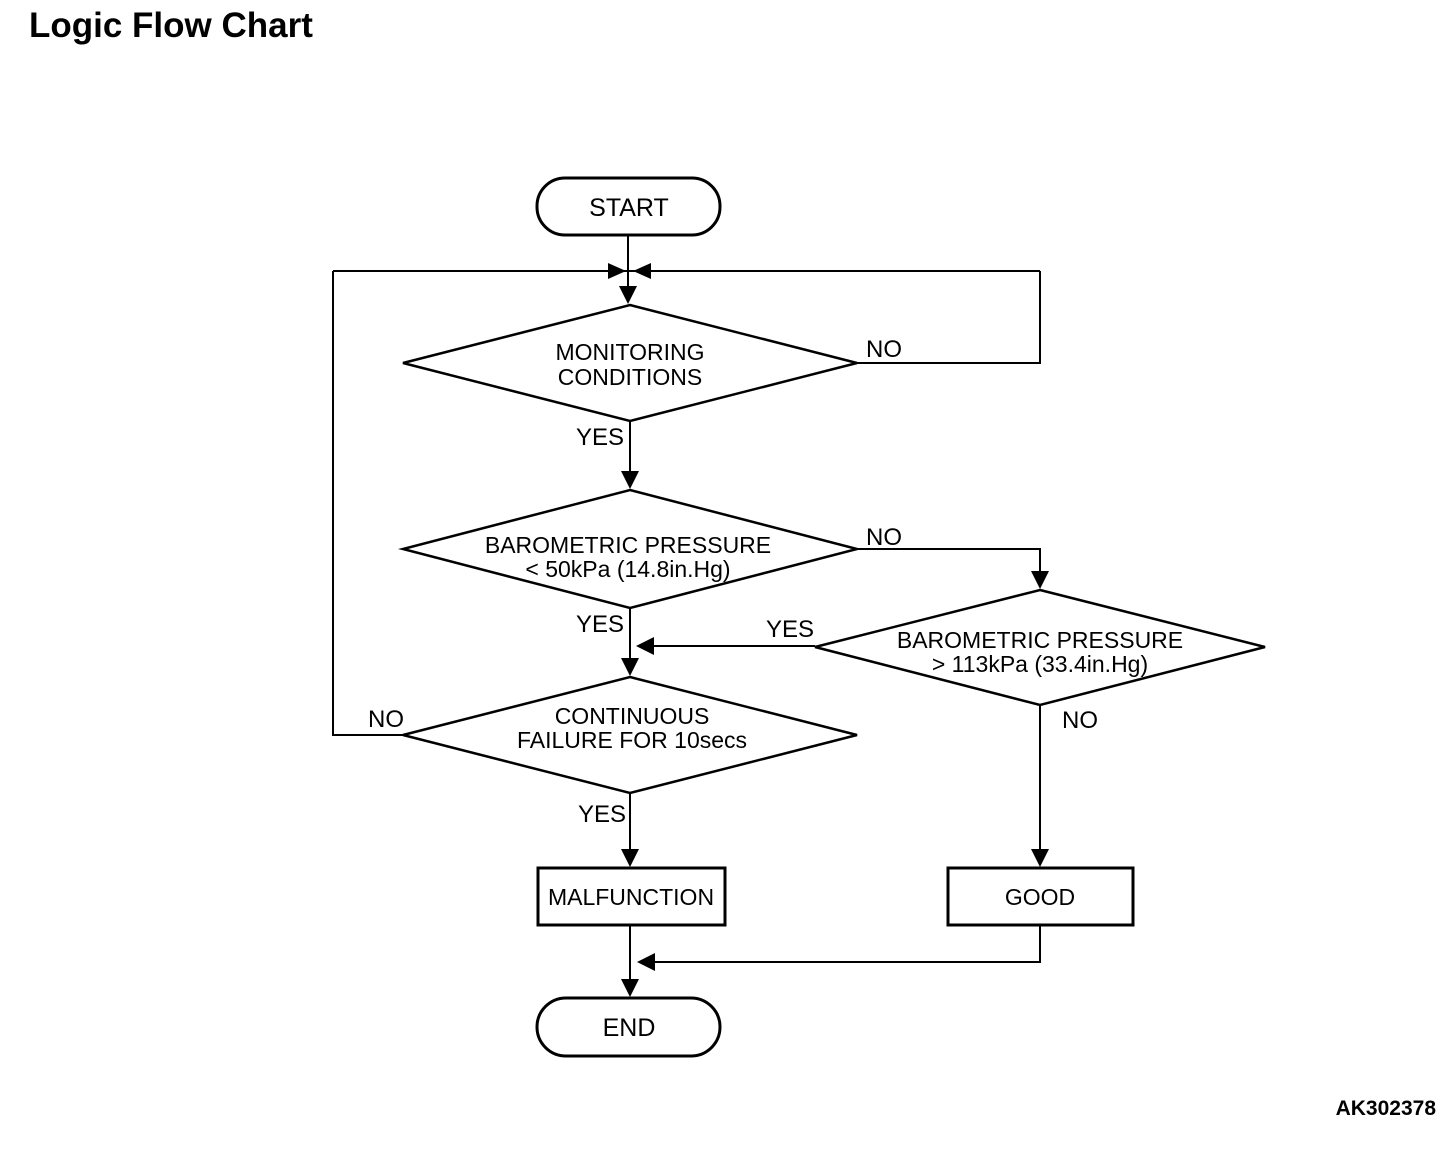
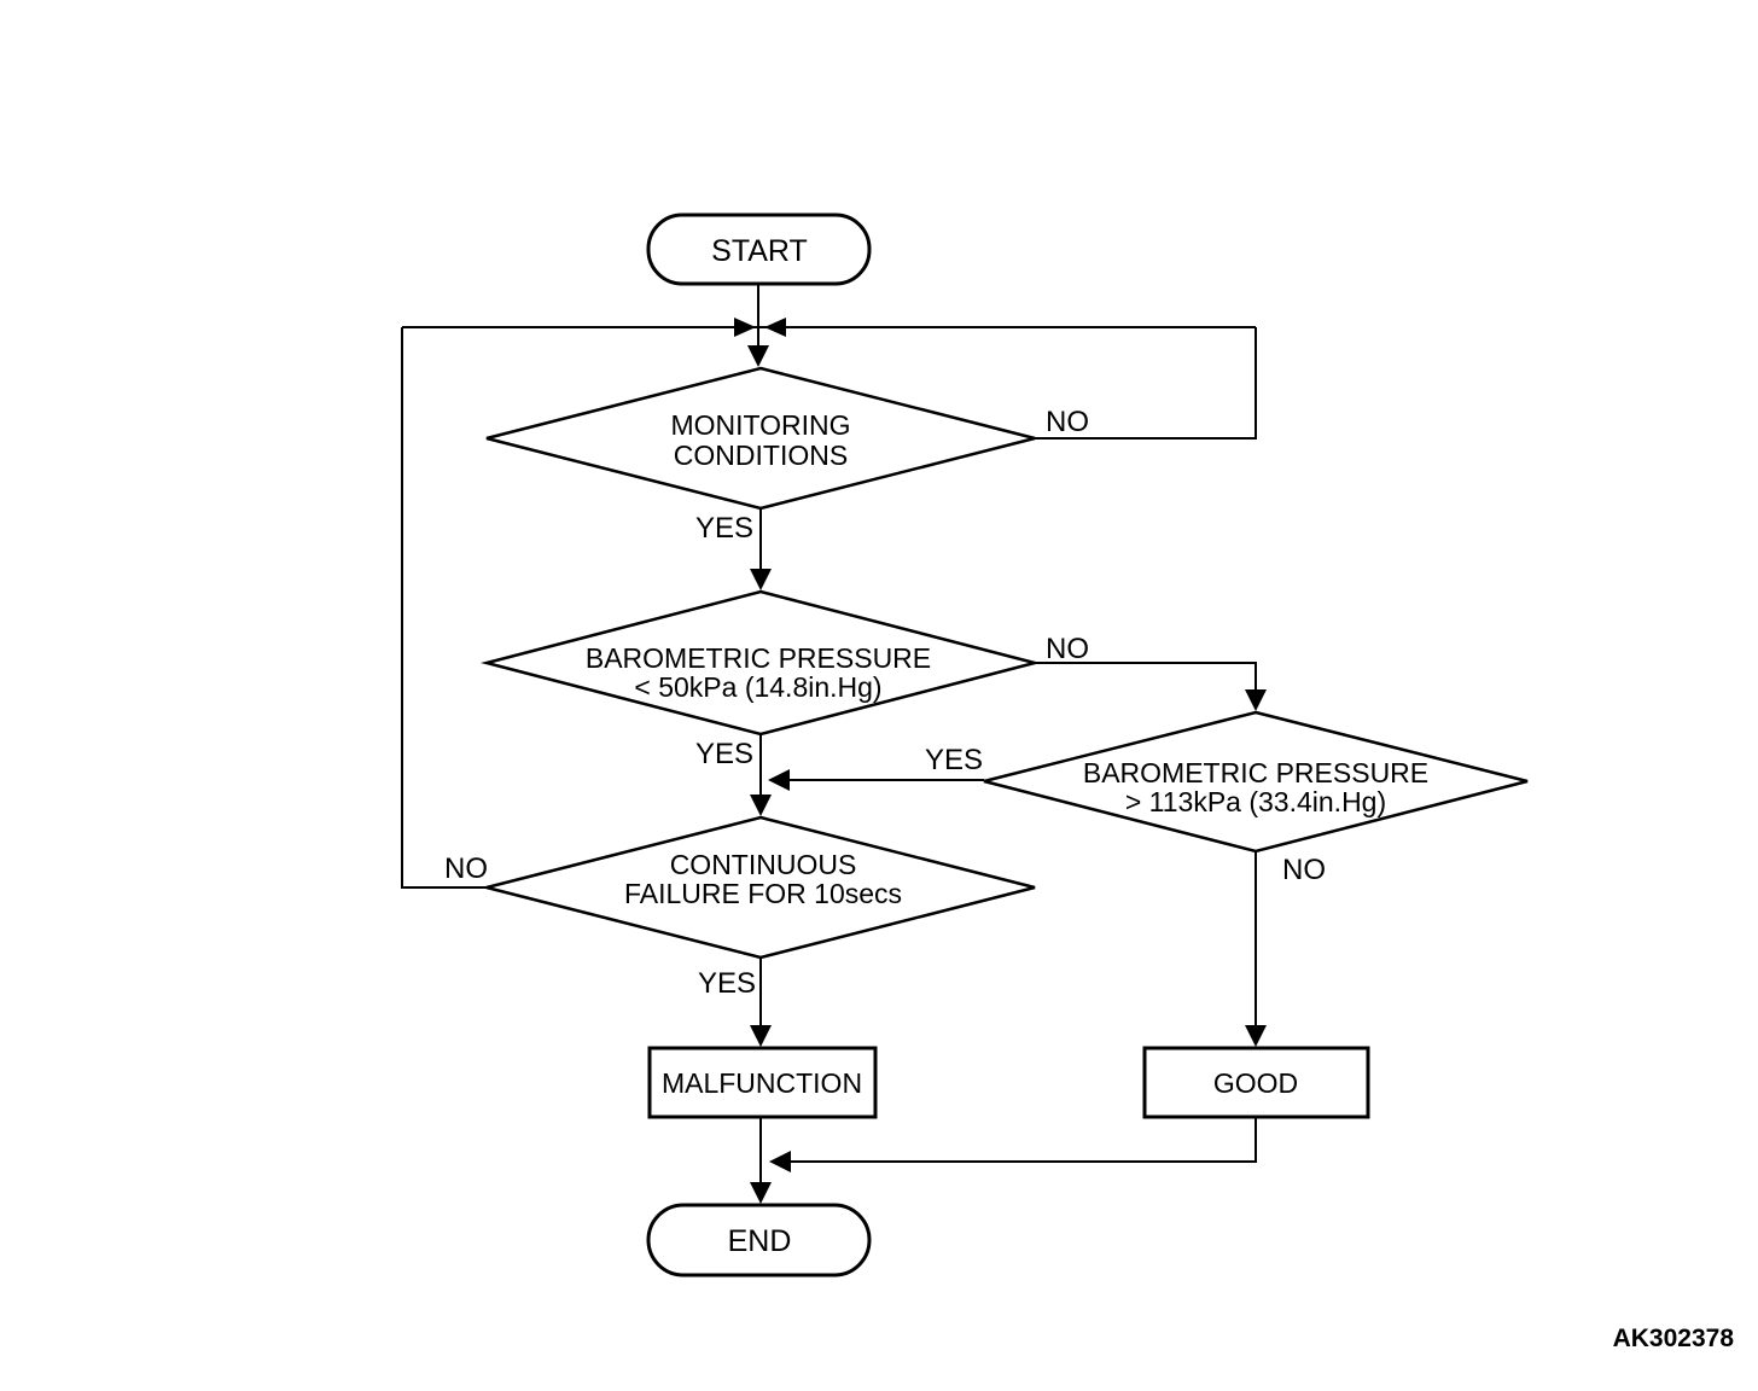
- Logic Flow Chart
  START
  MONITORING
  CONDITIONS
  BAROMETRIC PRESSURE
  < 50kPa (14.8in.Hg)
  BAROMETRIC PRESSURE
  > 113kPa (33.4in.Hg)
  CONTINUOUS
  FAILURE FOR 10secs
  MALFUNCTION
  GOOD
  END
  NO
  YES
  NO
  YES
  YES
  NO
  NO
  YES
  AK302378
